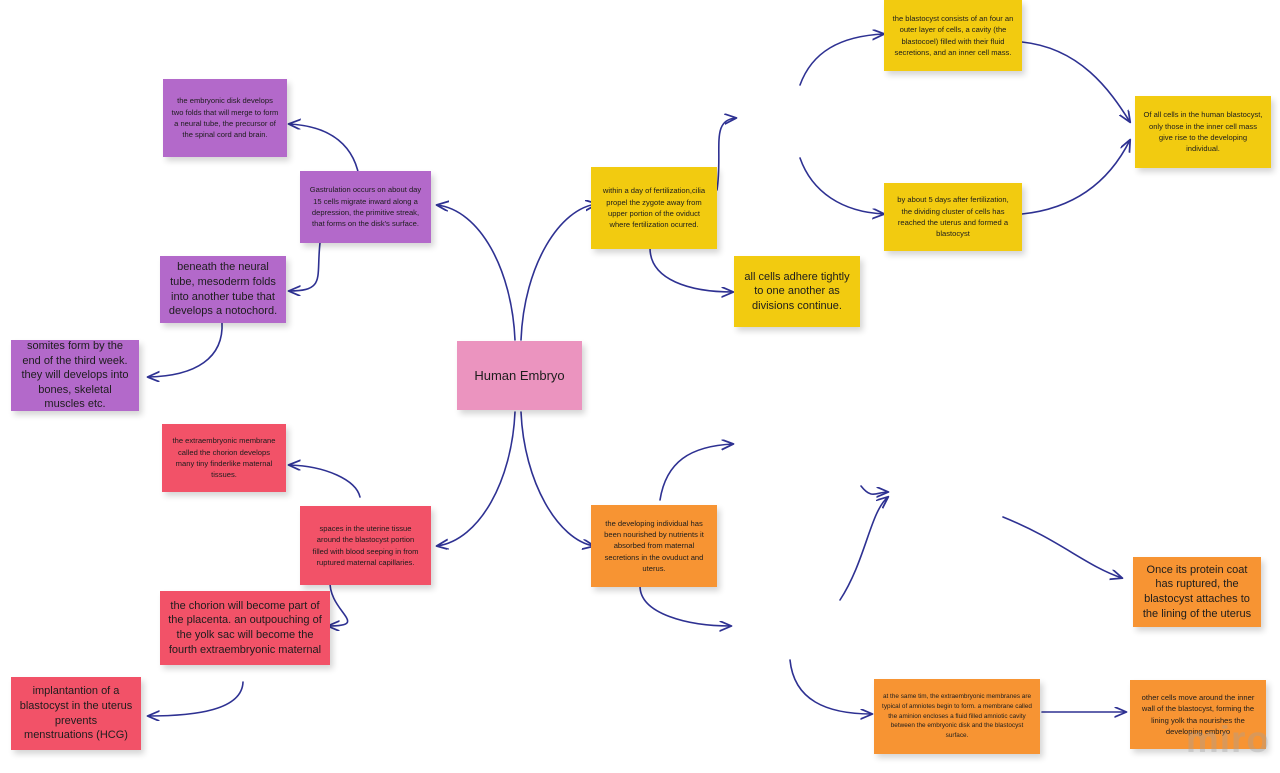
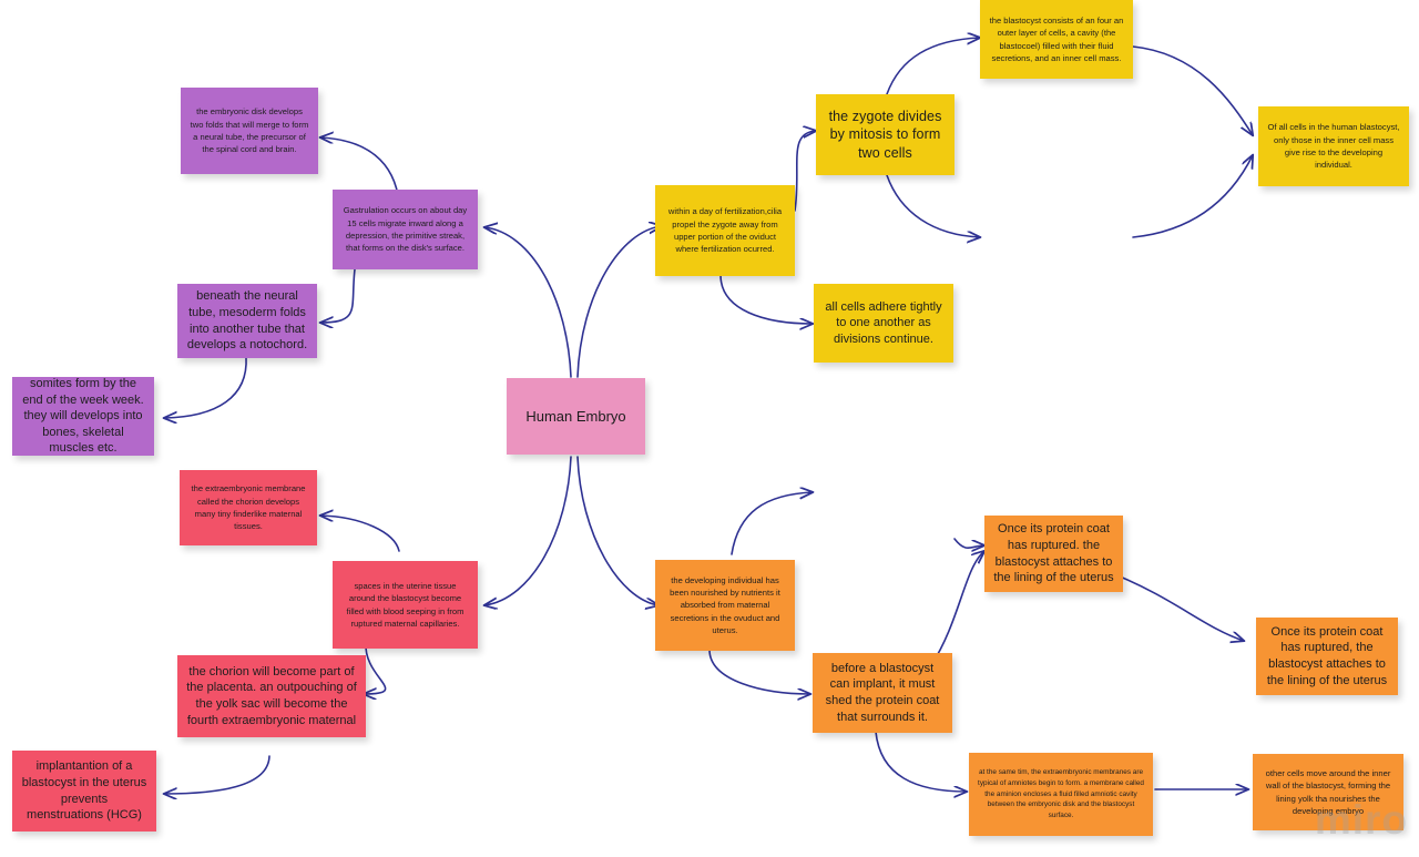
  Human Embryo
  within a day of fertilization,cilia propel the zygote away from upper portion of the oviduct where fertilization ocurred.
+ the zygote divides by mitosis to form two cells
  all cells adhere tightly to one another as divisions continue.
  the blastocyst consists of an four an outer layer of cells, a cavity (the blastocoel) filled with their fluid secretions, and an inner cell mass.
- by about 5 days after fertilization, the dividing cluster of cells has reached the uterus and formed a blastocyst
  Of all cells in the human blastocyst, only those in the inner cell mass give rise to the developing individual.
  Gastrulation occurs on about day 15 cells migrate inward along a depression, the primitive streak, that forms on the disk's surface.
  the embryonic disk develops two folds that will merge to form a neural tube, the precursor of the spinal cord and brain.
  beneath the neural tube, mesoderm folds into another tube that develops a notochord.
- somites form by the end of the third week. they will develops into bones, skeletal muscles etc.
+ somites form by the end of the week week. they will develops into bones, skeletal muscles etc.
- spaces in the uterine tissue around the blastocyst portion filled with blood seeping in from ruptured maternal capillaries.
+ spaces in the uterine tissue around the blastocyst become filled with blood seeping in from ruptured maternal capillaries.
  the extraembryonic membrane called the chorion develops many tiny finderlike maternal tissues.
  the chorion will become part of the placenta. an outpouching of the yolk sac will become the fourth extraembryonic maternal
  implantantion of a blastocyst in the uterus prevents menstruations (HCG)
  the developing individual has been nourished by nutrients it absorbed from maternal secretions in the ovuduct and uterus.
+ before a blastocyst can implant, it must shed the protein coat that surrounds it.
+ Once its protein coat has ruptured. the blastocyst attaches to the lining of the uterus
  Once its protein coat has ruptured, the blastocyst attaches to the lining of the uterus
  other cells move around the inner wall of the blastocyst, forming the lining yolk tha nourishes the developing embryo
  miro
